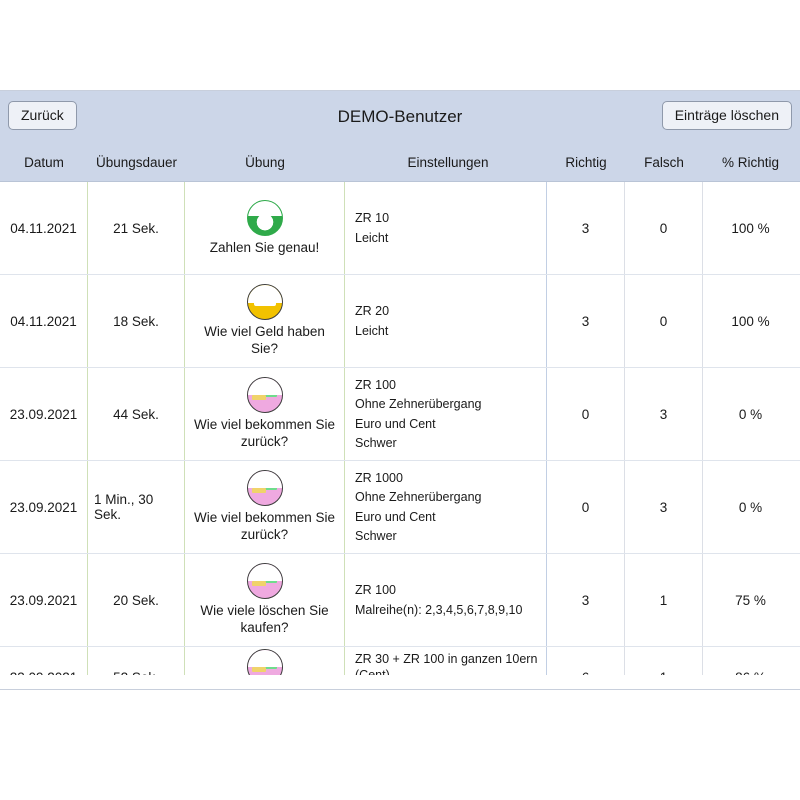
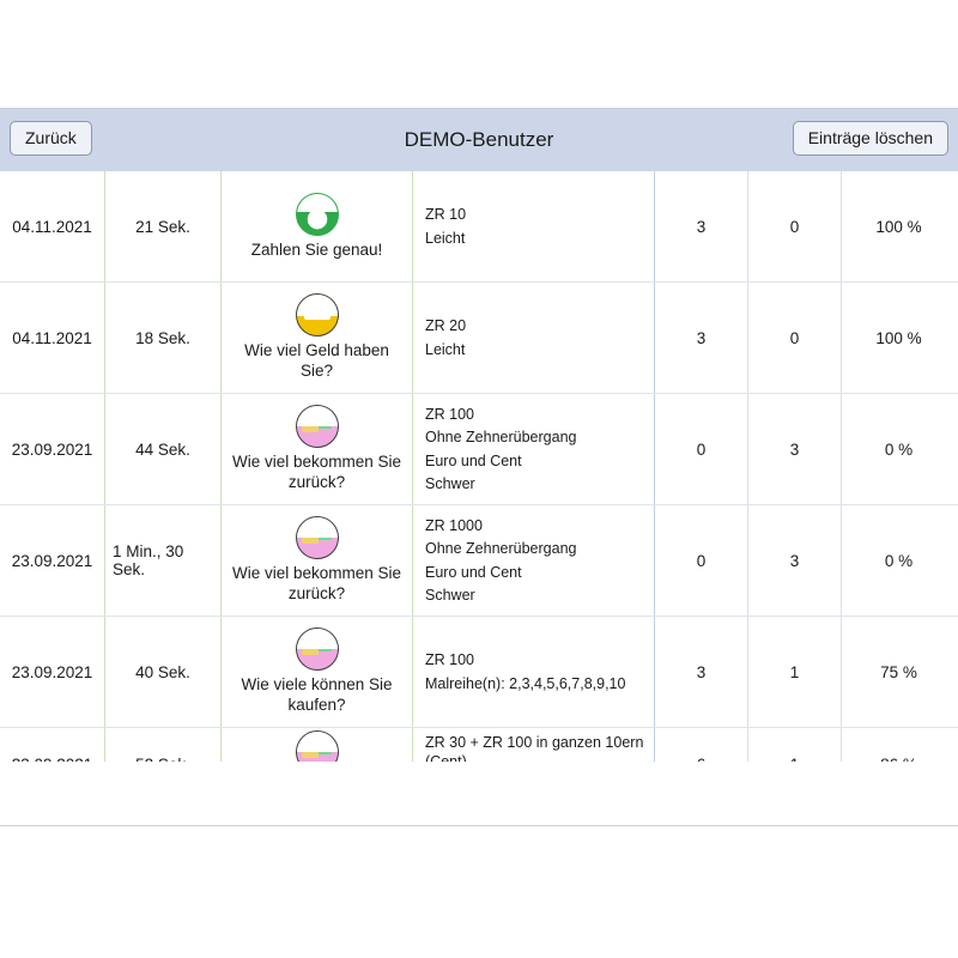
  Zurück
  DEMO-Benutzer
  Einträge löschen
- Datum
- Übungsdauer
- Übung
- Einstellungen
- Richtig
- Falsch
- % Richtig
  04.11.2021
  21 Sek.
  Zahlen Sie genau!
  ZR 10
  Leicht
  3
  0
  100 %
  04.11.2021
  18 Sek.
  Wie viel Geld haben Sie?
  ZR 20
  Leicht
  3
  0
  100 %
  23.09.2021
  44 Sek.
  Wie viel bekommen Sie zurück?
  ZR 100
  Ohne Zehnerübergang
  Euro und Cent
  Schwer
  0
  3
  0 %
  23.09.2021
  1 Min., 30 Sek.
  Wie viel bekommen Sie zurück?
  ZR 1000
  Ohne Zehnerübergang
  Euro und Cent
  Schwer
  0
  3
  0 %
  23.09.2021
- 20 Sek.
+ 40 Sek.
- Wie viele löschen Sie kaufen?
+ Wie viele können Sie kaufen?
  ZR 100
  Malreihe(n): 2,3,4,5,6,7,8,9,10
  3
  1
  75 %
  ZR 30 + ZR 100 in ganzen 10ern
